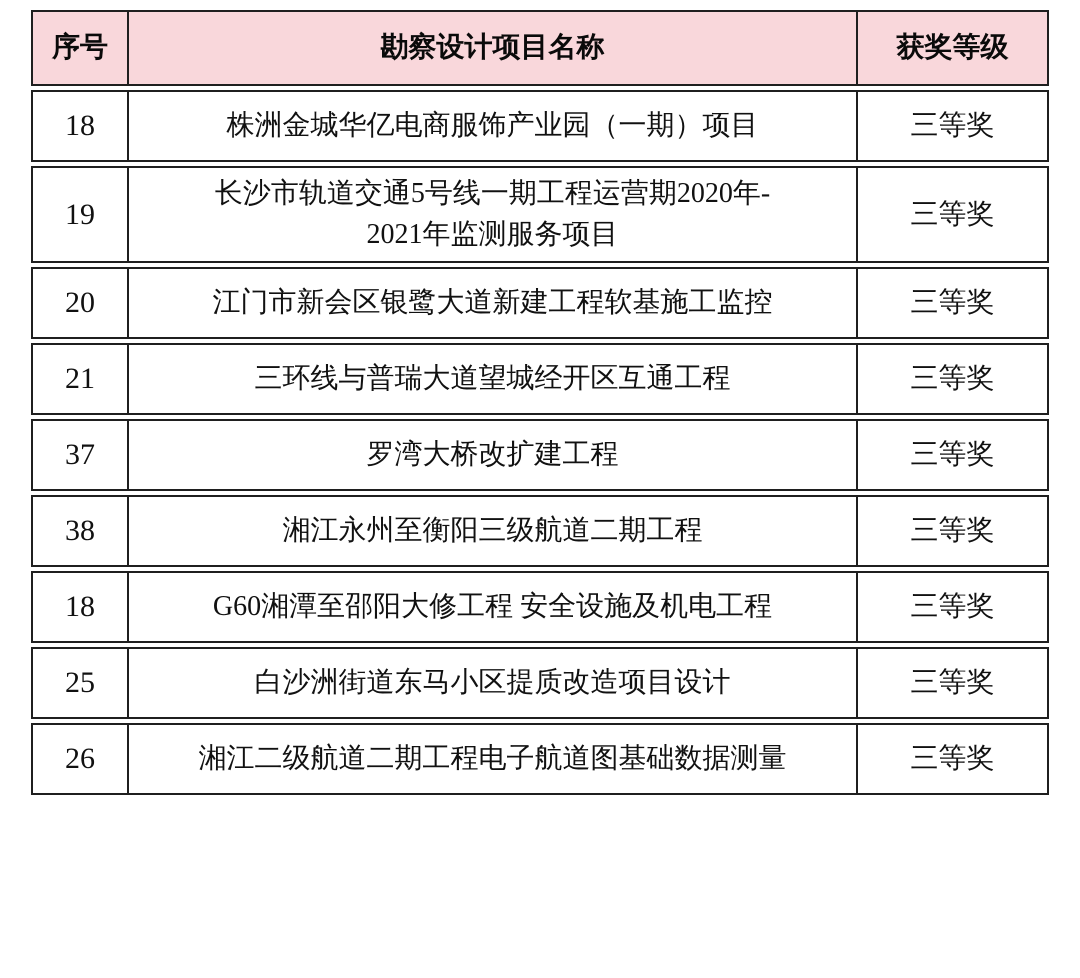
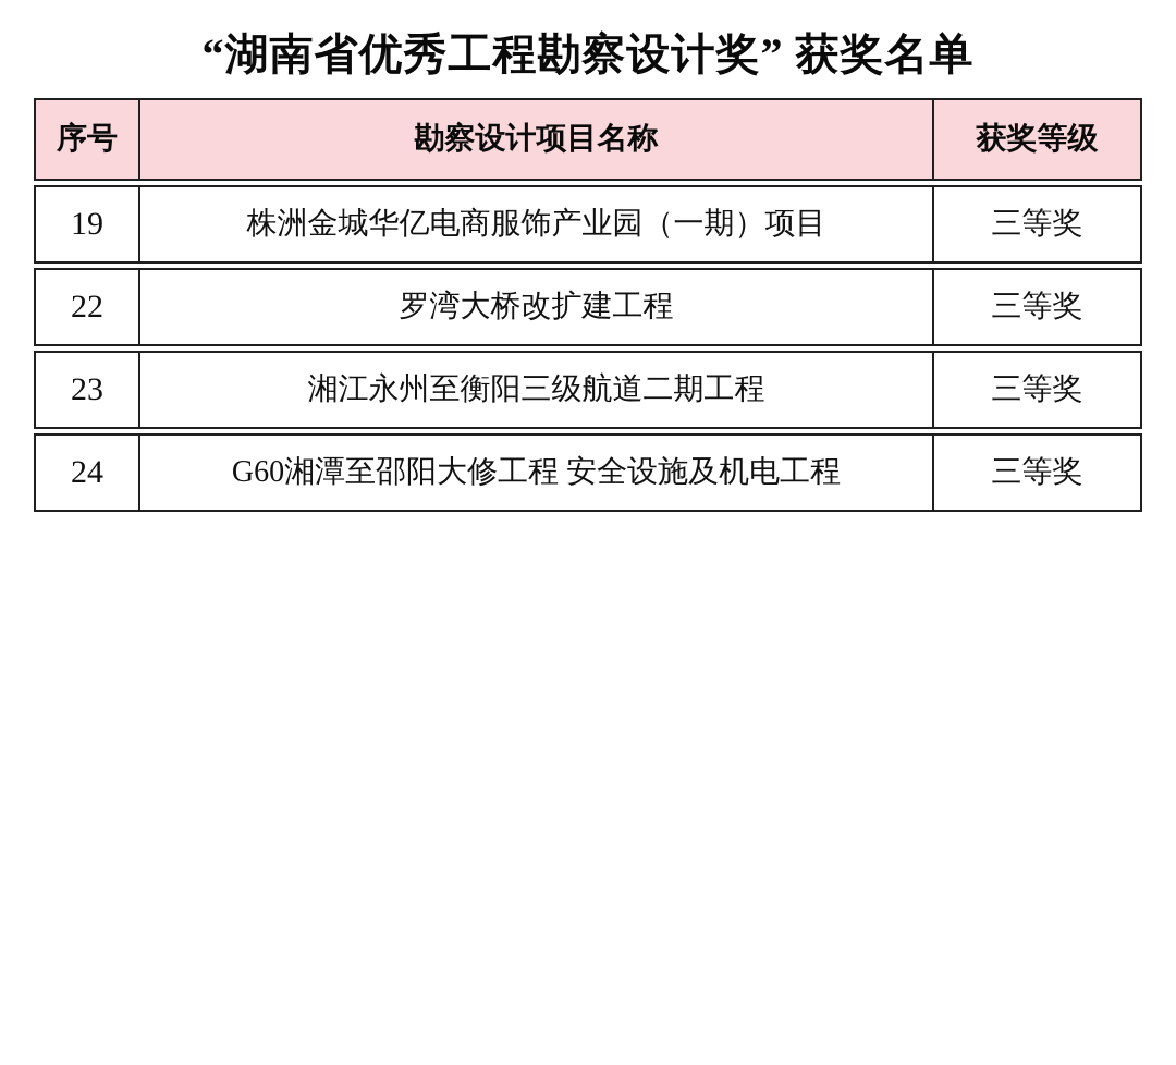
+ “湖南省优秀工程勘察设计奖” 获奖名单
  序号	勘察设计项目名称	获奖等级
- 18	株洲金城华亿电商服饰产业园（一期）项目	三等奖
+ 19	株洲金城华亿电商服饰产业园（一期）项目	三等奖
- 19	长沙市轨道交通5号线一期工程运营期2020年- 2021年监测服务项目	三等奖
- 20	江门市新会区银鹭大道新建工程软基施工监控	三等奖
- 21	三环线与普瑞大道望城经开区互通工程	三等奖
- 37	罗湾大桥改扩建工程	三等奖
+ 22	罗湾大桥改扩建工程	三等奖
- 38	湘江永州至衡阳三级航道二期工程	三等奖
+ 23	湘江永州至衡阳三级航道二期工程	三等奖
- 18	G60湘潭至邵阳大修工程 安全设施及机电工程	三等奖
+ 24	G60湘潭至邵阳大修工程 安全设施及机电工程	三等奖
- 25	白沙洲街道东马小区提质改造项目设计	三等奖
- 26	湘江二级航道二期工程电子航道图基础数据测量	三等奖
